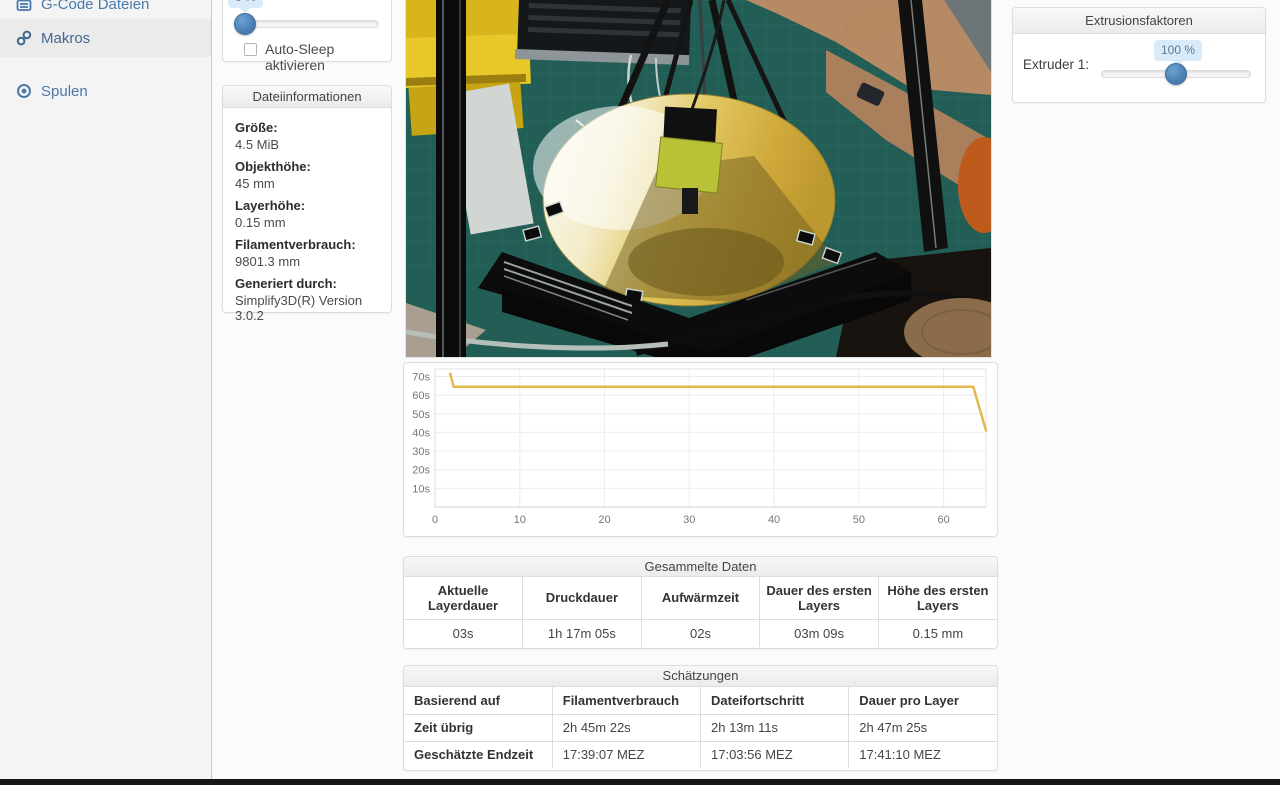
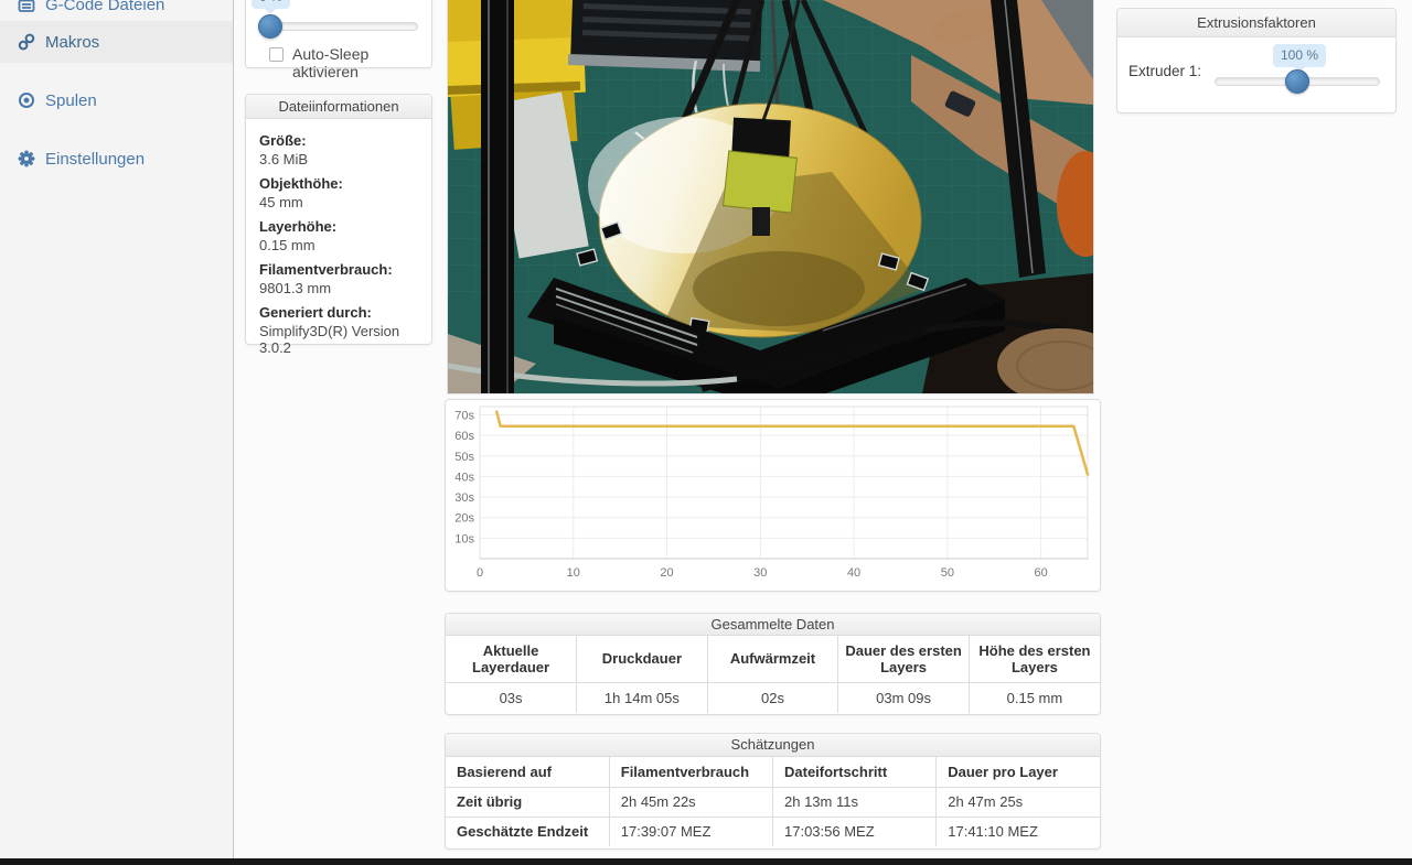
  G-Code Dateien
  Makros
  Spulen
+ Einstellungen
  Auto-Sleep aktivieren
  Dateiinformationen
  Größe:
- 4.5 MiB
+ 3.6 MiB
  Objekthöhe:
  45 mm
  Layerhöhe:
  0.15 mm
  Filamentverbrauch:
  9801.3 mm
  Generiert durch:
  Simplify3D(R) Version 3.0.2
  10s
  20s
  30s
  40s
  50s
  60s
  70s
  0
  10
  20
  30
  40
  50
  60
  Gesammelte Daten
  Aktuelle Layerdauer	Druckdauer	Aufwärmzeit	Dauer des ersten Layers	Höhe des ersten Layers
- 03s	1h 17m 05s	02s	03m 09s	0.15 mm
+ 03s	1h 14m 05s	02s	03m 09s	0.15 mm
  Schätzungen
  Basierend auf	Filamentverbrauch	Dateifortschritt	Dauer pro Layer
  Zeit übrig	2h 45m 22s	2h 13m 11s	2h 47m 25s
  Geschätzte Endzeit	17:39:07 MEZ	17:03:56 MEZ	17:41:10 MEZ
  Extrusionsfaktoren
  Extruder 1:
  100 %
